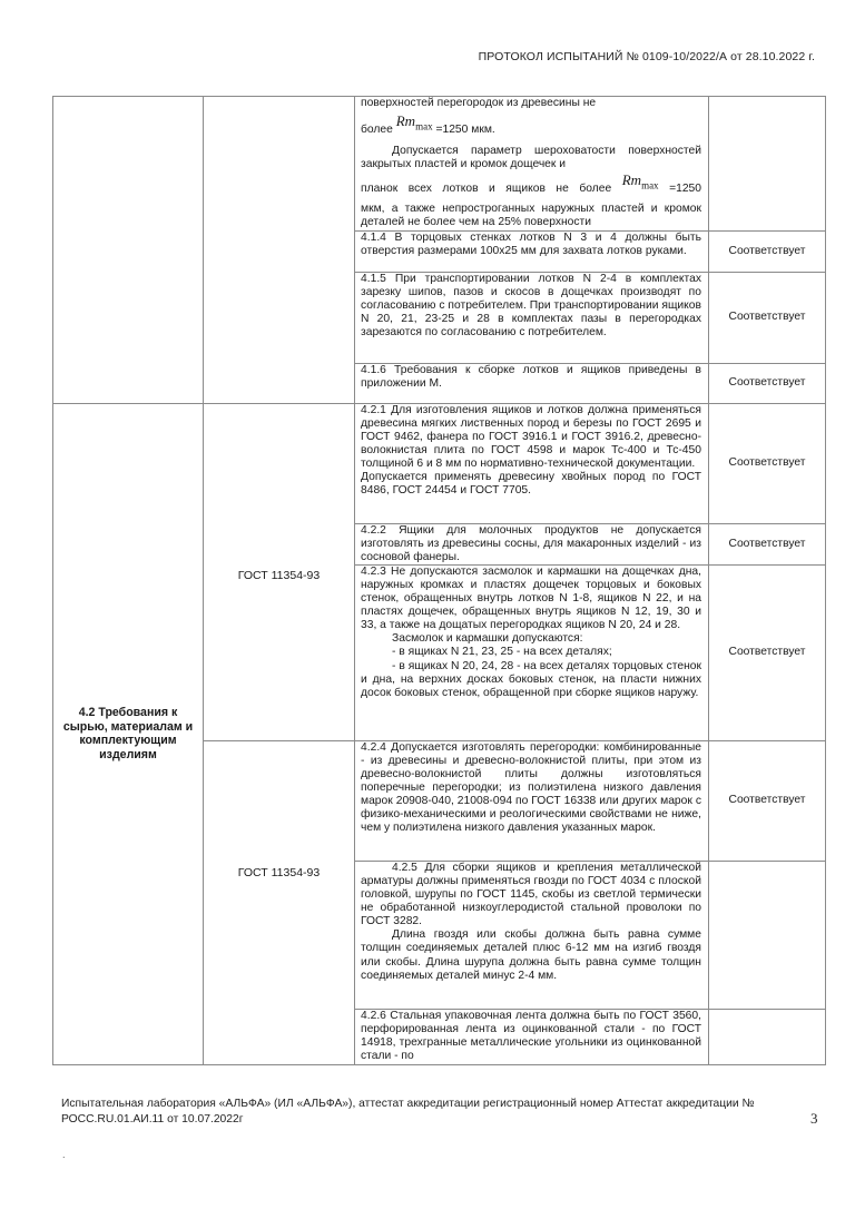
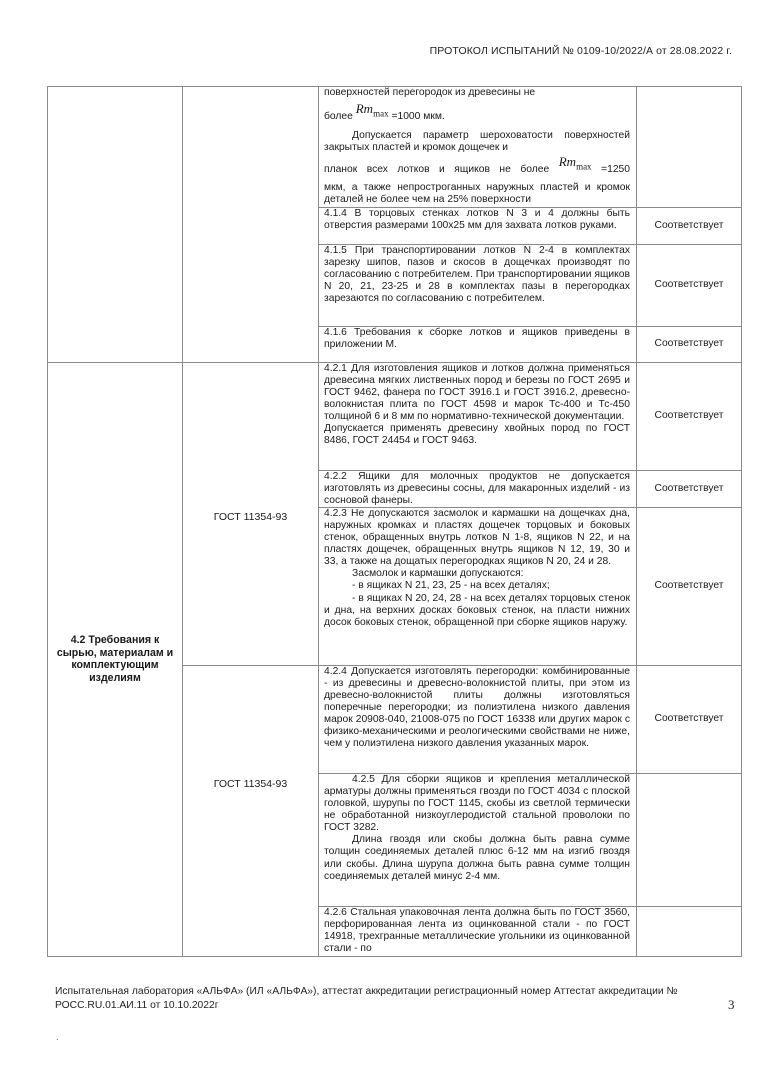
- ПРОТОКОЛ ИСПЫТАНИЙ № 0109-10/2022/А от 28.10.2022 г.
+ ПРОТОКОЛ ИСПЫТАНИЙ № 0109-10/2022/А от 28.08.2022 г.
- 		поверхностей перегородок из древесины не более Rmmax =1250 мкм. Допускается параметр шероховатости поверхностей закрытых пластей и кромок дощечек и планок всех лотков и ящиков не более Rmmax =1250 мкм, а также непрострогaнных наружных пластей и кромок деталей не более чем на 25% поверхности
+ 		поверхностей перегородок из древесины не более Rmmax =1000 мкм. Допускается параметр шероховатости поверхностей закрытых пластей и кромок дощечек и планок всех лотков и ящиков не более Rmmax =1250 мкм, а также непрострогaнных наружных пластей и кромок деталей не более чем на 25% поверхности
  4.1.4 В торцовых стенках лотков N 3 и 4 должны быть отверстия размерами 100х25 мм для захвата лотков руками.	Соответствует
  4.1.5 При транспортировании лотков N 2-4 в комплектах зарезку шипов, пазов и скосов в дощечках производят по согласованию с потребителем. При транспортировании ящиков N 20, 21, 23-25 и 28 в комплектах пазы в перегородках зарезаются по согласованию с потребителем.	Соответствует
  4.1.6 Требования к сборке лотков и ящиков приведены в приложении М.	Соответствует
- 4.2 Требования к сырью, материалам и комплектующим изделиям	ГОСТ 11354-93	4.2.1 Для изготовления ящиков и лотков должна применяться древесина мягких лиственных пород и березы по ГОСТ 2695 и ГОСТ 9462, фанера по ГОСТ 3916.1 и ГОСТ 3916.2, древесно-волокнистая плита по ГОСТ 4598 и марок Тс-400 и Тс-450 толщиной 6 и 8 мм по нормативно-технической документации. Допускается применять древесину хвойных пород по ГОСТ 8486, ГОСТ 24454 и ГОСТ 7705.	Соответствует
+ 4.2 Требования к сырью, материалам и комплектующим изделиям	ГОСТ 11354-93	4.2.1 Для изготовления ящиков и лотков должна применяться древесина мягких лиственных пород и березы по ГОСТ 2695 и ГОСТ 9462, фанера по ГОСТ 3916.1 и ГОСТ 3916.2, древесно-волокнистая плита по ГОСТ 4598 и марок Тс-400 и Тс-450 толщиной 6 и 8 мм по нормативно-технической документации. Допускается применять древесину хвойных пород по ГОСТ 8486, ГОСТ 24454 и ГОСТ 9463.	Соответствует
  4.2.2 Ящики для молочных продуктов не допускается изготовлять из древесины сосны, для макаронных изделий - из сосновой фанеры.	Соответствует
  4.2.3 Не допускаются засмолок и кармашки на дощечках дна, наружных кромках и пластях дощечек торцовых и боковых стенок, обращенных внутрь лотков N 1-8, ящиков N 22, и на пластях дощечек, обращенных внутрь ящиков N 12, 19, 30 и 33, а также на дощатых перегородках ящиков N 20, 24 и 28. Засмолок и кармашки допускаются: - в ящиках N 21, 23, 25 - на всех деталях; - в ящиках N 20, 24, 28 - на всех деталях торцовых стенок и дна, на верхних досках боковых стенок, на пласти нижних досок боковых стенок, обращенной при сборке ящиков наружу.	Соответствует
- ГОСТ 11354-93	4.2.4 Допускается изготовлять перегородки: комбинированные - из древесины и древесно-волокнистой плиты, при этом из древесно-волокнистой плиты должны изготовляться поперечные перегородки; из полиэтилена низкого давления марок 20908-040, 21008-094 по ГОСТ 16338 или других марок с физико-механическими и реологическими свойствами не ниже, чем у полиэтилена низкого давления указанных марок.	Соответствует
+ ГОСТ 11354-93	4.2.4 Допускается изготовлять перегородки: комбинированные - из древесины и древесно-волокнистой плиты, при этом из древесно-волокнистой плиты должны изготовляться поперечные перегородки; из полиэтилена низкого давления марок 20908-040, 21008-075 по ГОСТ 16338 или других марок с физико-механическими и реологическими свойствами не ниже, чем у полиэтилена низкого давления указанных марок.	Соответствует
  4.2.5 Для сборки ящиков и крепления металлической арматуры должны применяться гвозди по ГОСТ 4034 с плоской головкой, шурупы по ГОСТ 1145, скобы из светлой термически не обработанной низкоуглеродистой стальной проволоки по ГОСТ 3282. Длина гвоздя или скобы должна быть равна сумме толщин соединяемых деталей плюс 6-12 мм на изгиб гвоздя или скобы. Длина шурупа должна быть равна сумме толщин соединяемых деталей минус 2-4 мм.
  4.2.6 Стальная упаковочная лента должна быть по ГОСТ 3560, перфорированная лента из оцинкованной стали - по ГОСТ 14918, трехгранные металлические угольники из оцинкованной стали - по
- Испытательная лаборатория «АЛЬФА» (ИЛ «АЛЬФА»), аттестат аккредитации регистрационный номер Аттестат аккредитации № РОСС.RU.01.АИ.11 от 10.07.2022г
+ Испытательная лаборатория «АЛЬФА» (ИЛ «АЛЬФА»), аттестат аккредитации регистрационный номер Аттестат аккредитации № РОСС.RU.01.АИ.11 от 10.10.2022г
  3
  .
